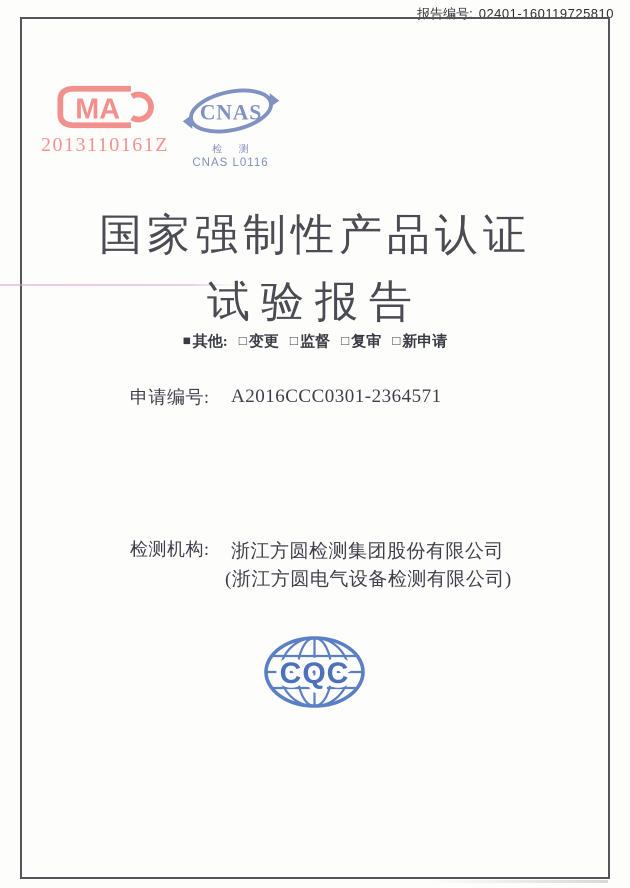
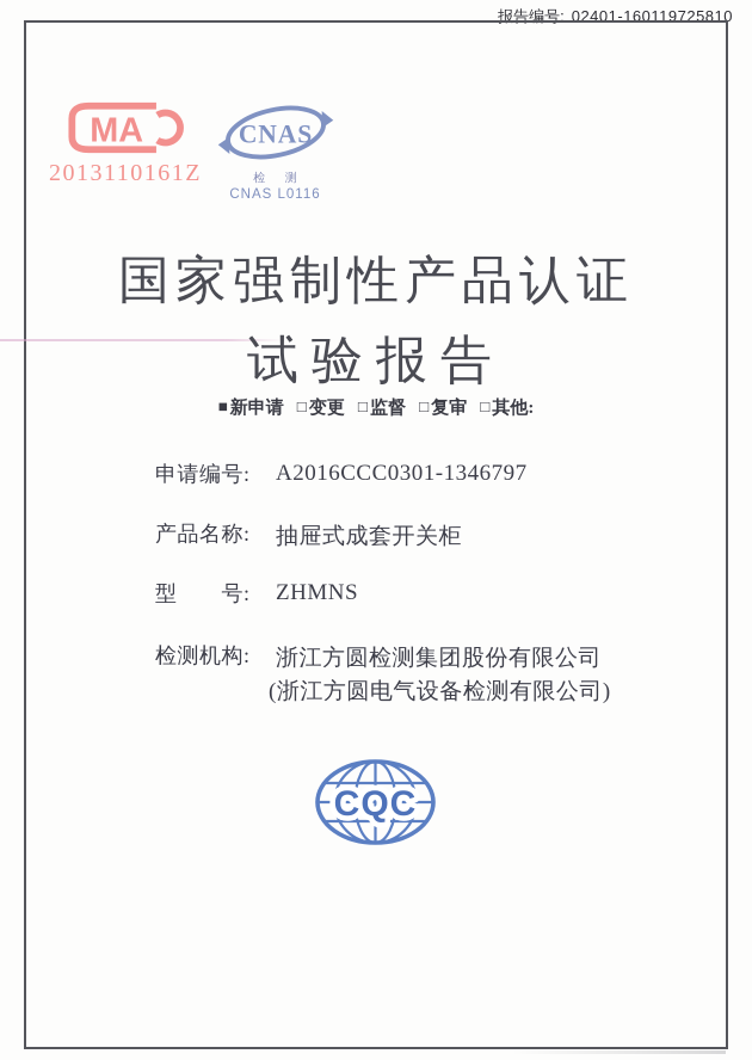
  报告编号: 02401-160119725810
  MA
  2013110161Z
  CNAS
  检 测
  CNAS L0116
  国家强制性产品认证
  试验报告
- ■ 其他:
+ ■ 新申请
  □ 变更
  □ 监督
  □ 复审
- □ 新申请
+ □ 其他:
- 申请编号: A2016CCC0301-2364571
+ 申请编号: A2016CCC0301-1346797
+ 产品名称: 抽屉式成套开关柜
+ 型 号: ZHMNS
  检测机构:
  浙江方圆检测集团股份有限公司
  (浙江方圆电气设备检测有限公司)
  CQC
